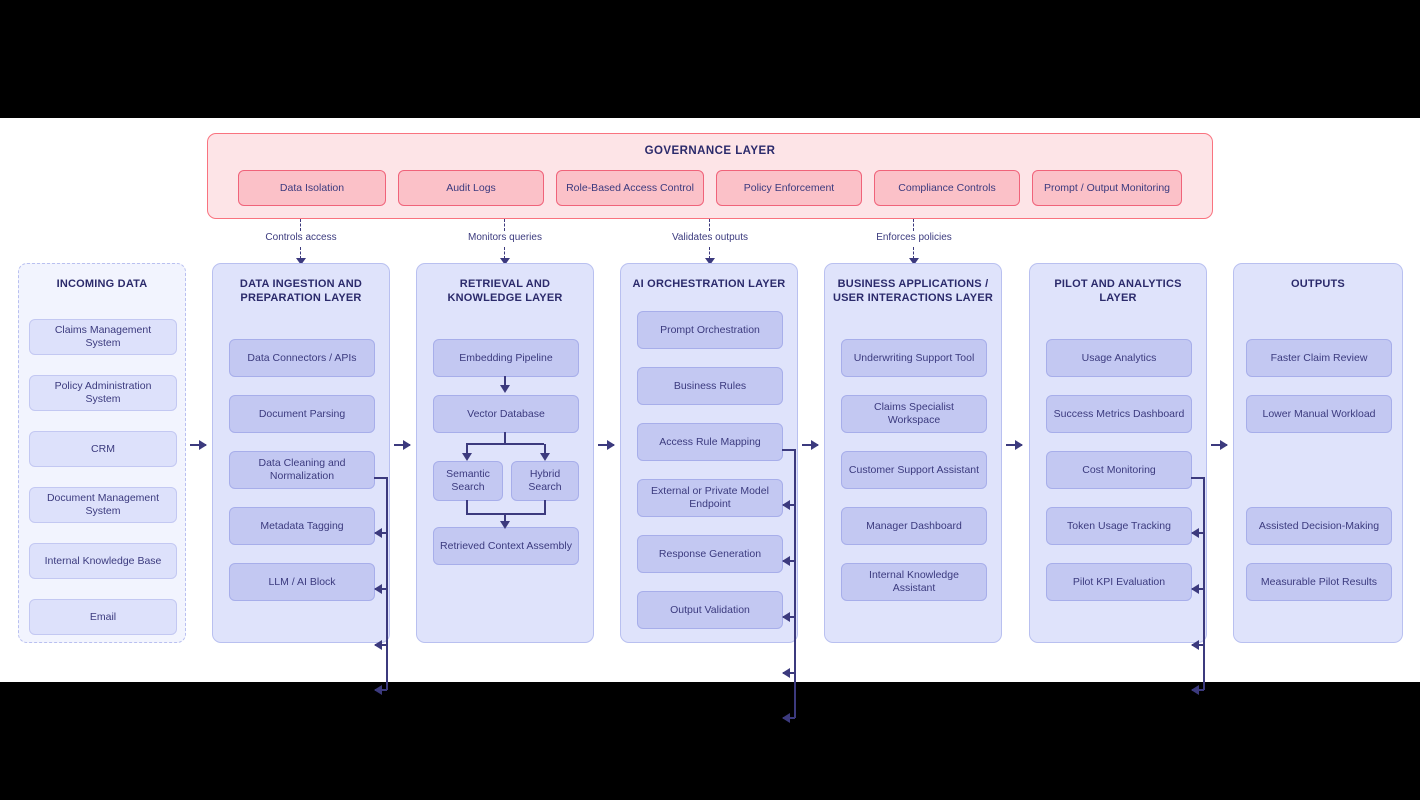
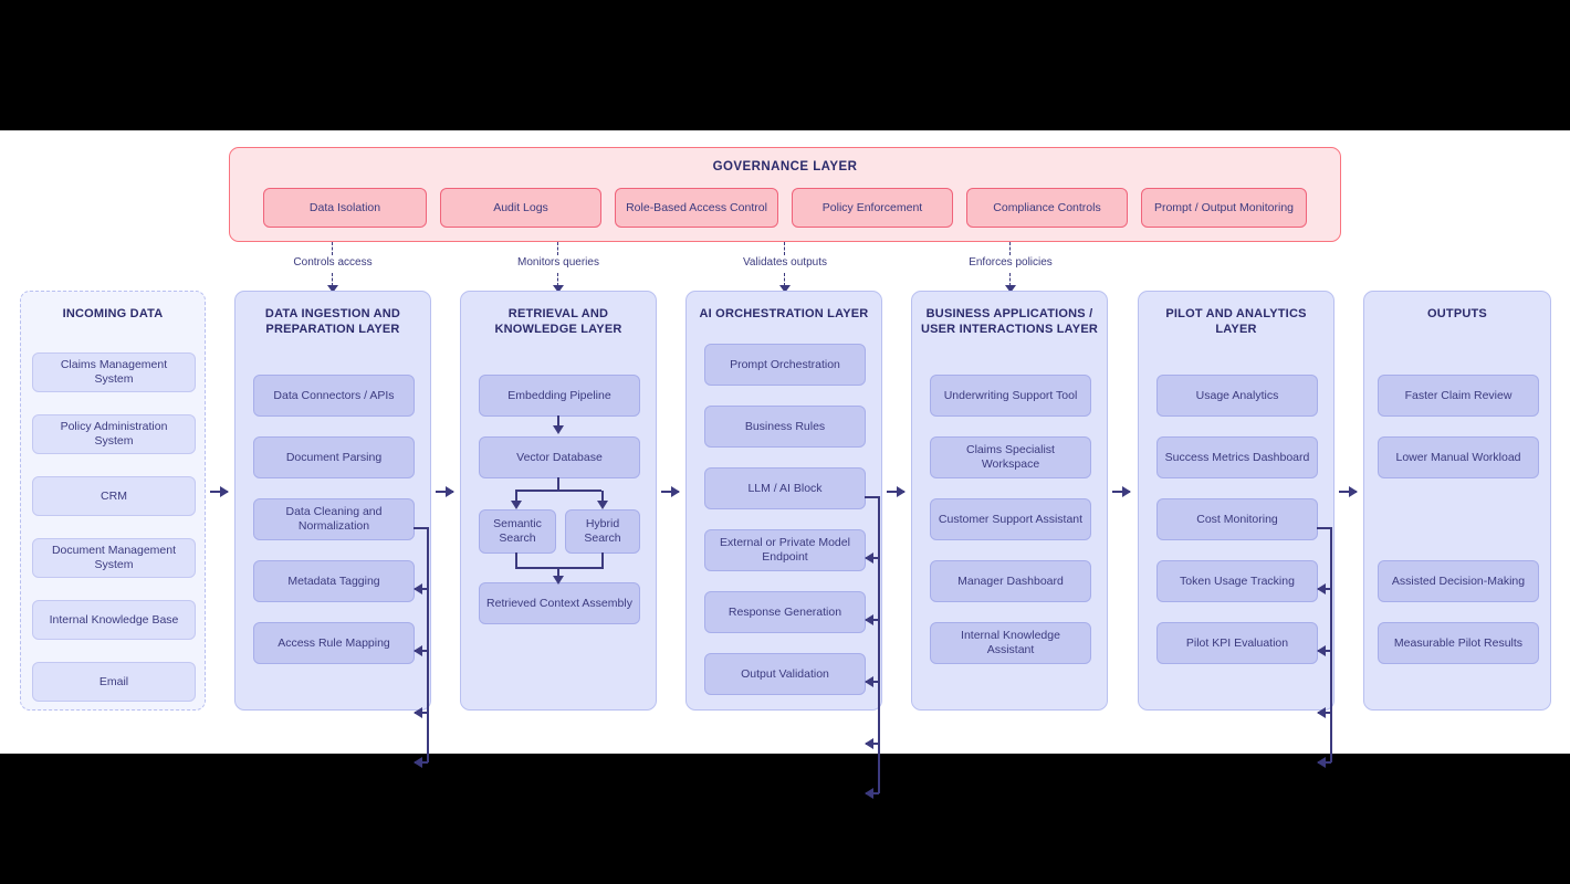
  GOVERNANCE LAYER
  Data Isolation
  Audit Logs
  Role-Based Access Control
  Policy Enforcement
  Compliance Controls
  Prompt / Output Monitoring
  Controls access
  Monitors queries
  Validates outputs
  Enforces policies
  INCOMING DATA
  Claims Management System
  Policy Administration System
  CRM
  Document Management System
  Internal Knowledge Base
  Email
  DATA INGESTION AND PREPARATION LAYER
  Data Connectors / APIs
  Document Parsing
  Data Cleaning and Normalization
  Metadata Tagging
- LLM / AI Block
+ Access Rule Mapping
  RETRIEVAL AND KNOWLEDGE LAYER
  Embedding Pipeline
  Vector Database
  Semantic Search
  Hybrid Search
  Retrieved Context Assembly
  AI ORCHESTRATION LAYER
  Prompt Orchestration
  Business Rules
- Access Rule Mapping
+ LLM / AI Block
  External or Private Model Endpoint
  Response Generation
  Output Validation
  BUSINESS APPLICATIONS / USER INTERACTIONS LAYER
  Underwriting Support Tool
  Claims Specialist Workspace
  Customer Support Assistant
  Manager Dashboard
  Internal Knowledge Assistant
  PILOT AND ANALYTICS LAYER
  Usage Analytics
  Success Metrics Dashboard
  Cost Monitoring
  Token Usage Tracking
  Pilot KPI Evaluation
  OUTPUTS
  Faster Claim Review
  Lower Manual Workload
  Assisted Decision-Making
  Measurable Pilot Results
